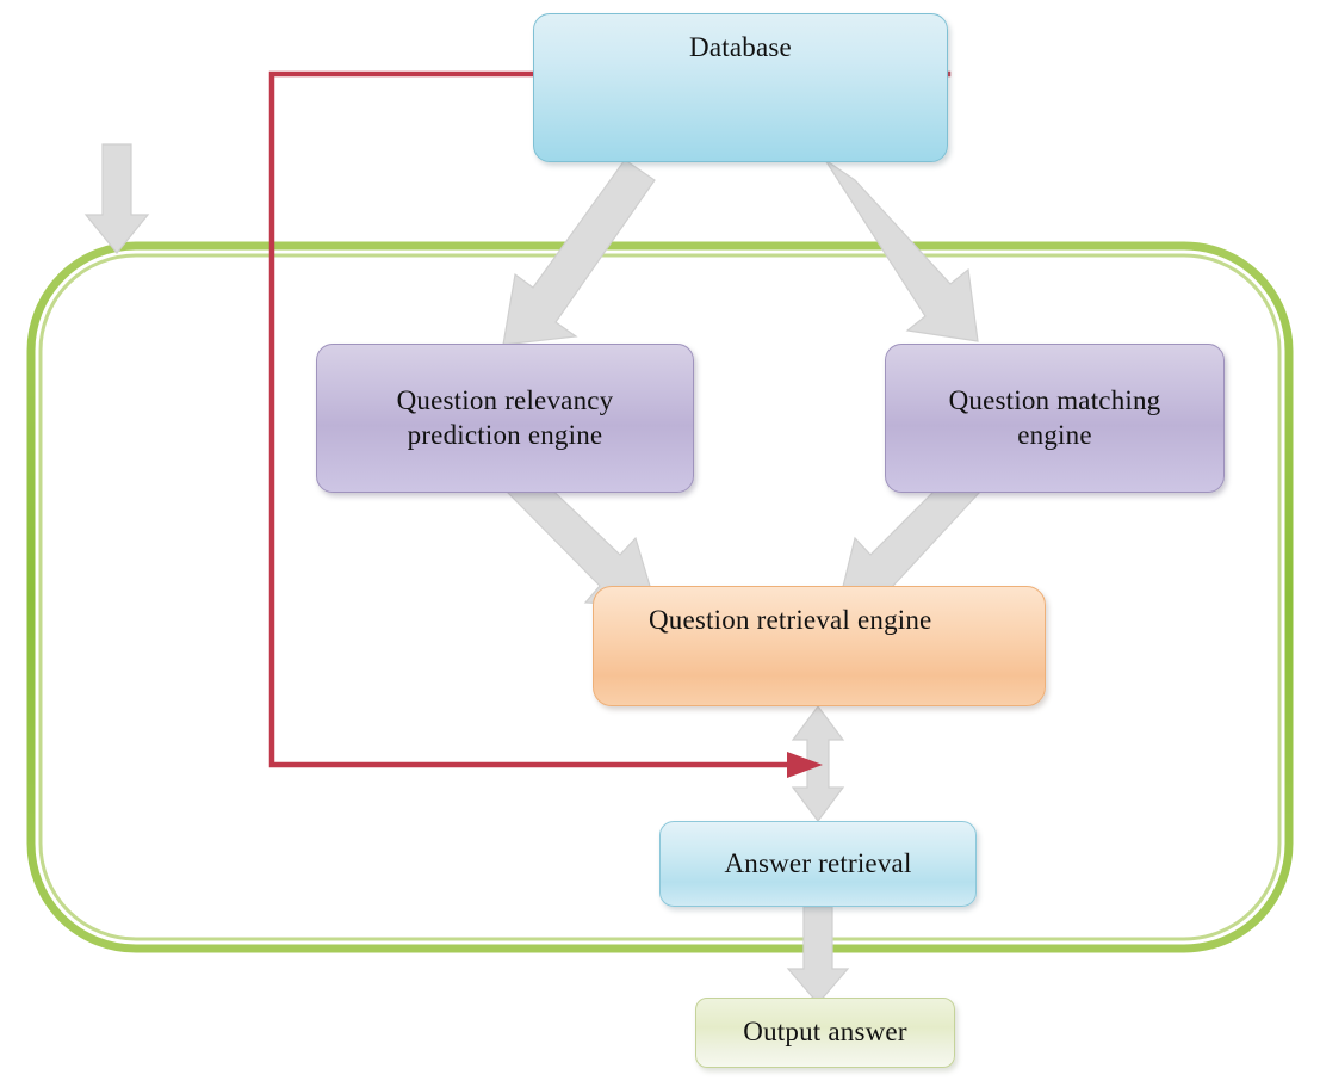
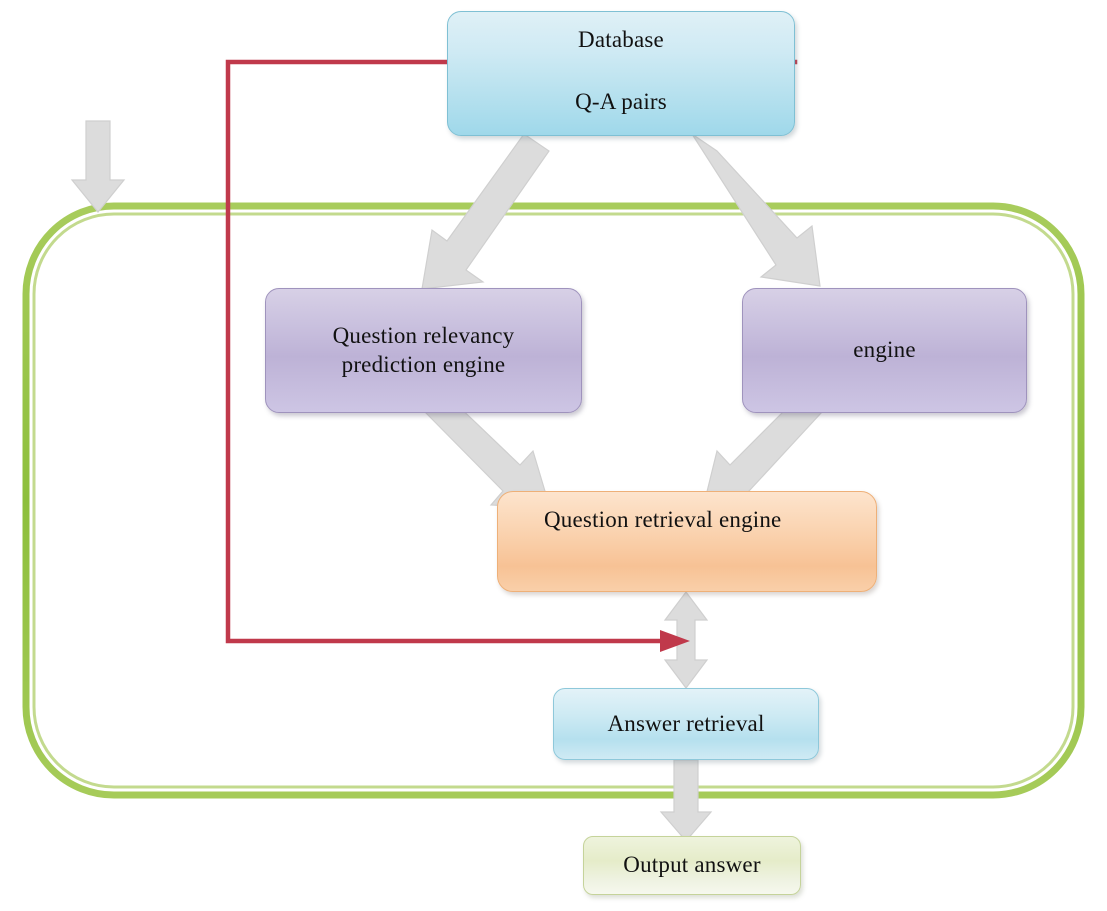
  Database
+ Q-A pairs
  Question relevancy
  prediction engine
- Question matching
  engine
  Question retrieval engine
  Answer retrieval
  Output answer
